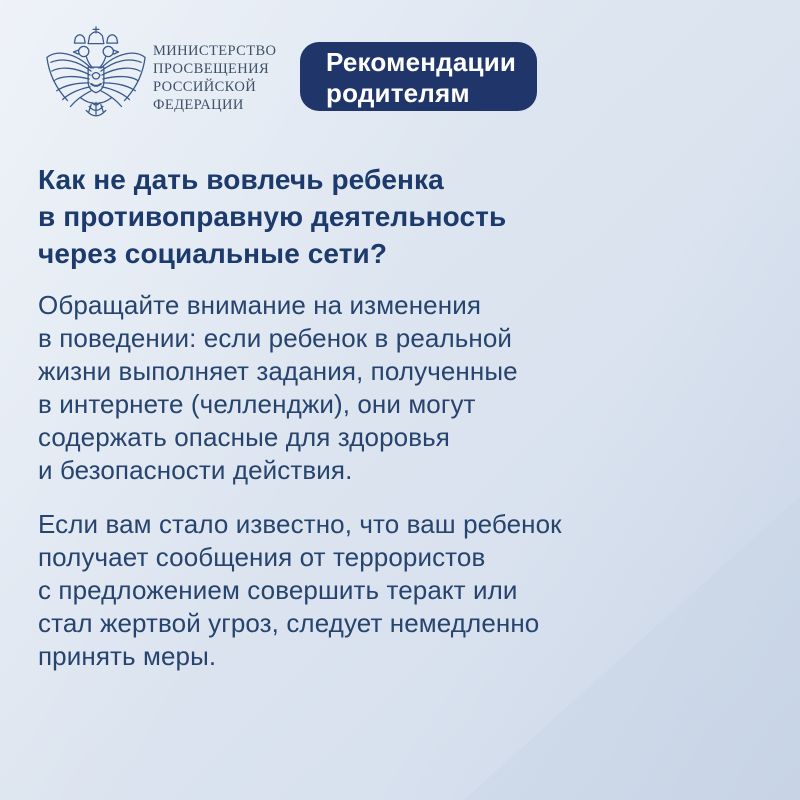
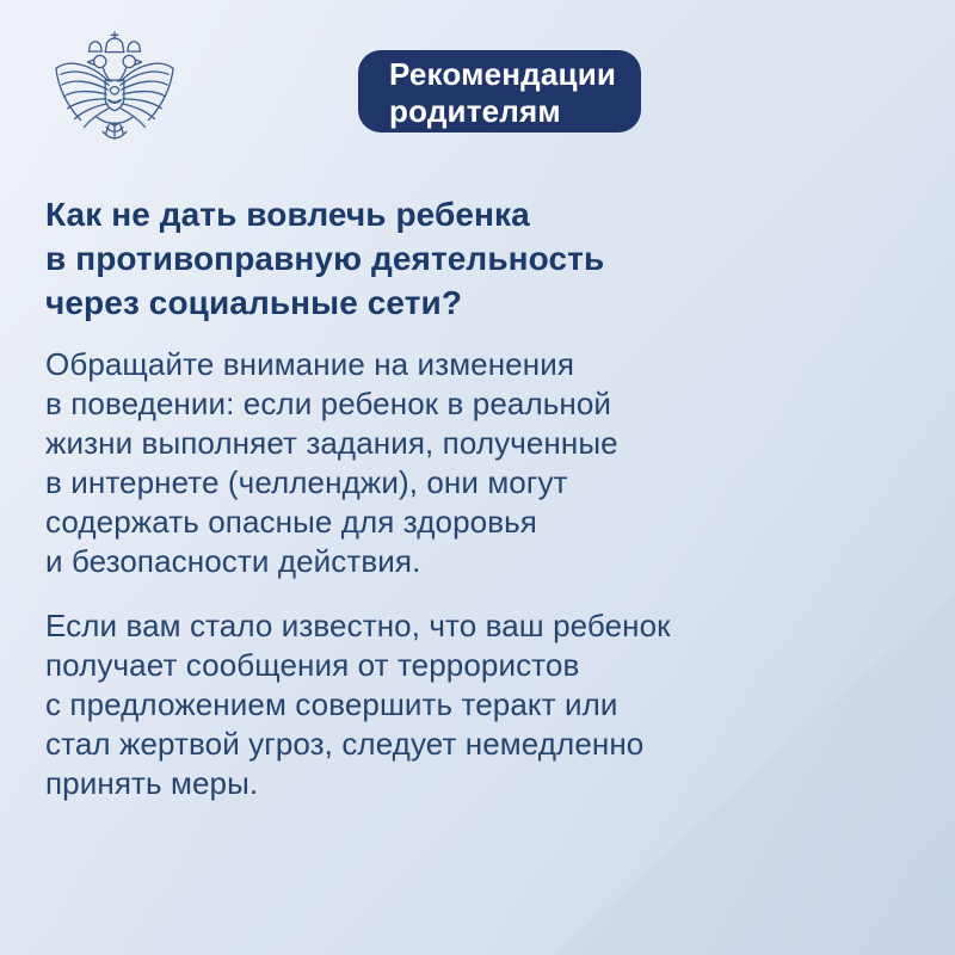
- МИНИСТЕРСТВО
- ПРОСВЕЩЕНИЯ
- РОССИЙСКОЙ
- ФЕДЕРАЦИИ
  Рекомендации
  родителям
  Как не дать вовлечь ребенка
  в противоправную деятельность
  через социальные сети?
  Обращайте внимание на изменения
  в поведении: если ребенок в реальной
  жизни выполняет задания, полученные
  в интернете (челленджи), они могут
  содержать опасные для здоровья
  и безопасности действия.
  Если вам стало известно, что ваш ребенок
  получает сообщения от террористов
  с предложением совершить теракт или
  стал жертвой угроз, следует немедленно
  принять меры.
